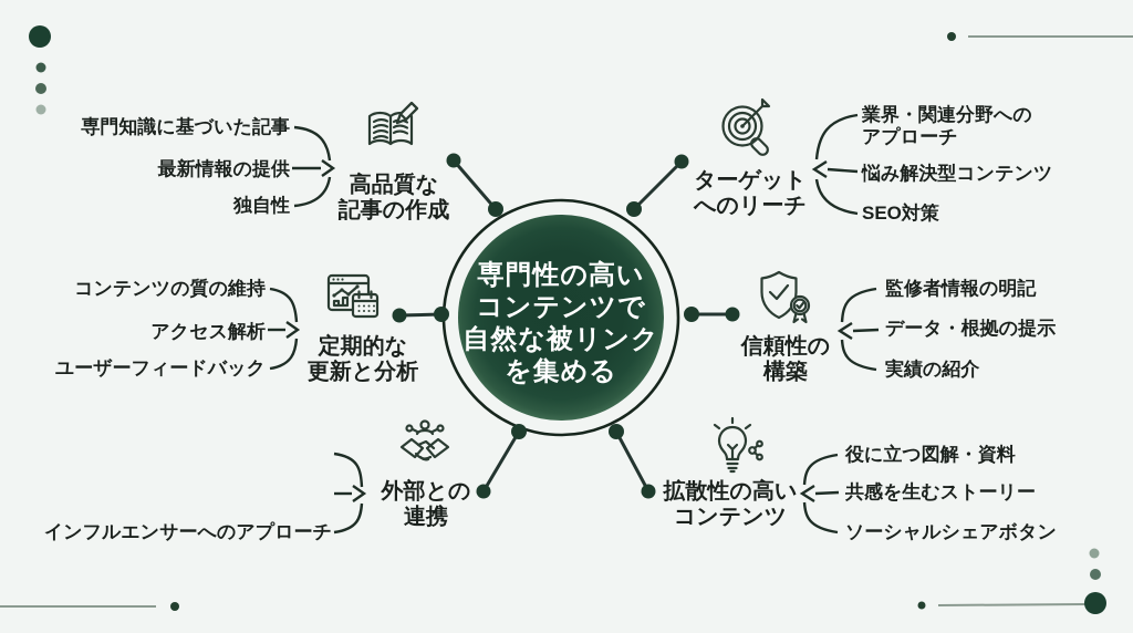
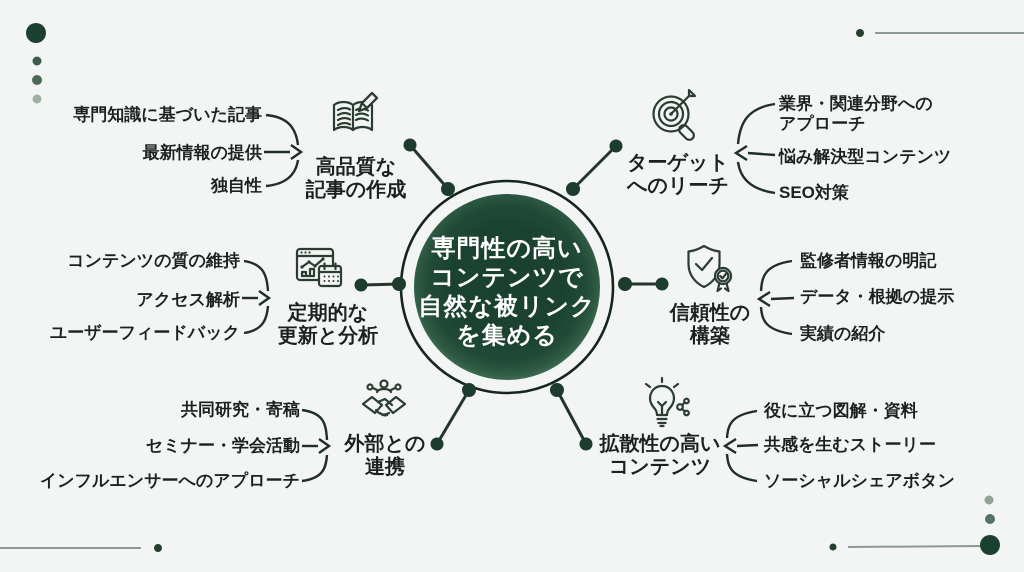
  専門性の高い
  コンテンツで
  自然な被リンク
  を集める
  高品質な
  記事の作成
  専門知識に基づいた記事
  最新情報の提供
  独自性
  定期的な
  更新と分析
  コンテンツの質の維持
  アクセス解析
  ユーザーフィードバック
  外部との
  連携
+ 共同研究・寄稿
+ セミナー・学会活動
  インフルエンサーへのアプローチ
  ターゲット
  へのリーチ
  業界・関連分野への
  アプローチ
  悩み解決型コンテンツ
  SEO対策
  信頼性の
  構築
  監修者情報の明記
  データ・根拠の提示
  実績の紹介
  拡散性の高い
  コンテンツ
  役に立つ図解・資料
  共感を生むストーリー
  ソーシャルシェアボタン
